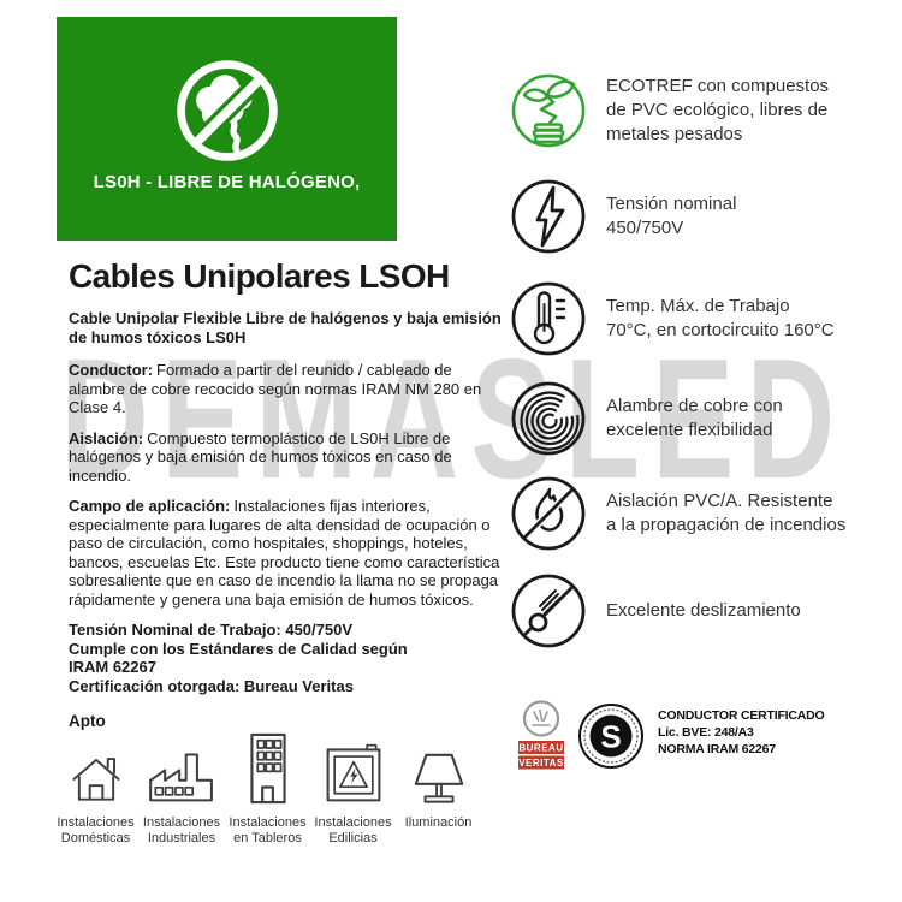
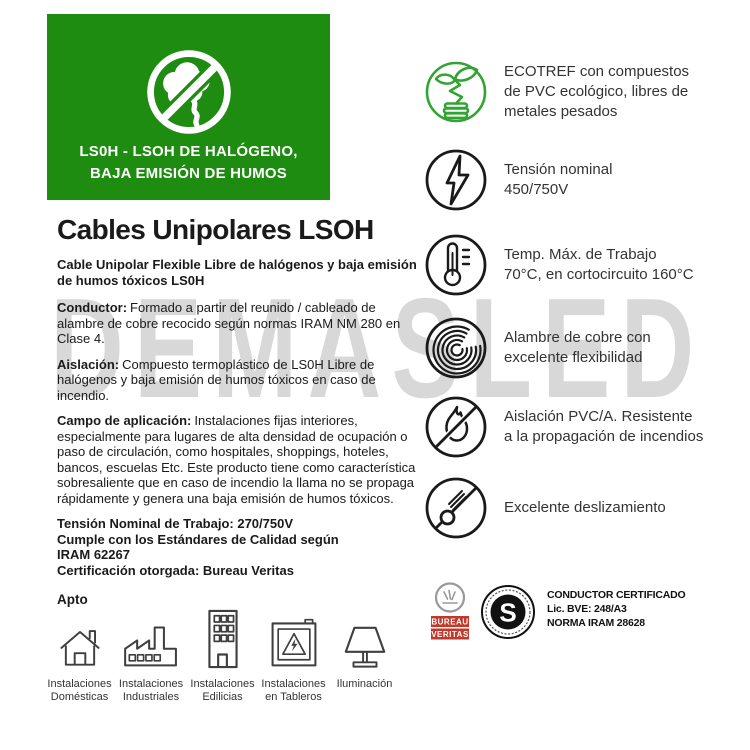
  DEMASLED
- LS0H - LIBRE DE HALÓGENO,
+ LS0H - LSOH DE HALÓGENO,
+ BAJA EMISIÓN DE HUMOS
  Cables Unipolares LSOH
  Cable Unipolar Flexible Libre de halógenos y baja emisión de humos tóxicos LS0H
  Conductor: Formado a partir del reunido / cableado de alambre de cobre recocido según normas IRAM NM 280 en Clase 4.
  Aislación: Compuesto termoplástico de LS0H Libre de halógenos y baja emisión de humos tóxicos en caso de incendio.
  Campo de aplicación: Instalaciones fijas interiores, especialmente para lugares de alta densidad de ocupación o paso de circulación, como hospitales, shoppings, hoteles, bancos, escuelas Etc. Este producto tiene como característica sobresaliente que en caso de incendio la llama no se propaga rápidamente y genera una baja emisión de humos tóxicos.
- Tensión Nominal de Trabajo: 450/750V
+ Tensión Nominal de Trabajo: 270/750V
  Cumple con los Estándares de Calidad según
  IRAM 62267
  Certificación otorgada: Bureau Veritas
  Apto
  ECOTREF con compuestos
  de PVC ecológico, libres de
  metales pesados
  Tensión nominal
  450/750V
  Temp. Máx. de Trabajo
  70°C, en cortocircuito 160°C
  Alambre de cobre con
  excelente flexibilidad
  Aislación PVC/A. Resistente
  a la propagación de incendios
  Excelente deslizamiento
  BUREAU
  VERITAS
  S
  CONDUCTOR CERTIFICADO
  Lic. BVE: 248/A3
- NORMA IRAM 62267
+ NORMA IRAM 28628
  Instalaciones
  Domésticas
  Instalaciones
  Industriales
  Instalaciones
- en Tableros
+ Edilicias
  Instalaciones
- Edilicias
+ en Tableros
  Iluminación
